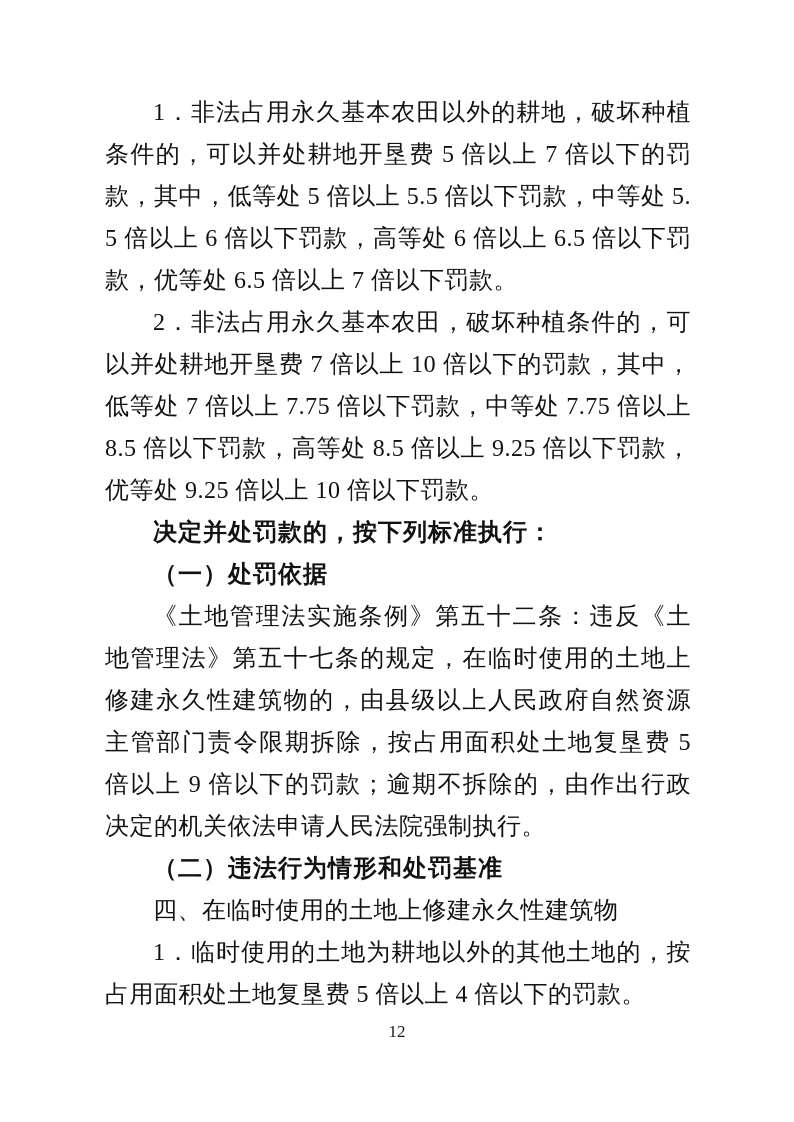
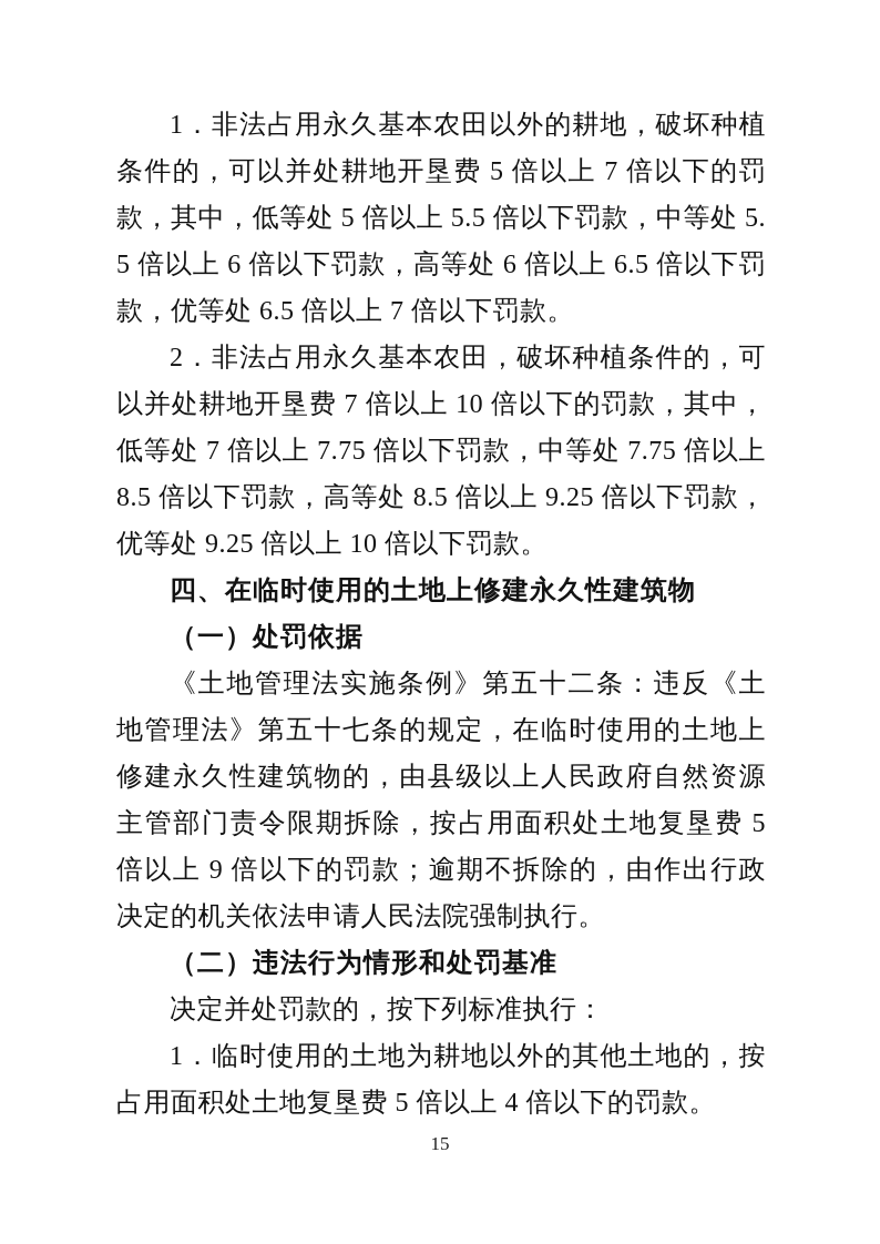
  1．非法占用永久基本农田以外的耕地，破坏种植条件的，可以并处耕地开垦费 5 倍以上 7 倍以下的罚款，其中，低等处 5 倍以上 5.5 倍以下罚款，中等处 5.5 倍以上 6 倍以下罚款，高等处 6 倍以上 6.5 倍以下罚款，优等处 6.5 倍以上 7 倍以下罚款。
  2．非法占用永久基本农田，破坏种植条件的，可以并处耕地开垦费 7 倍以上 10 倍以下的罚款，其中，低等处 7 倍以上 7.75 倍以下罚款，中等处 7.75 倍以上 8.5 倍以下罚款，高等处 8.5 倍以上 9.25 倍以下罚款，优等处 9.25 倍以上 10 倍以下罚款。
- 决定并处罚款的，按下列标准执行：
+ 四、在临时使用的土地上修建永久性建筑物
  （一）处罚依据
  《土地管理法实施条例》第五十二条：违反《土地管理法》第五十七条的规定，在临时使用的土地上修建永久性建筑物的，由县级以上人民政府自然资源主管部门责令限期拆除，按占用面积处土地复垦费 5 倍以上 9 倍以下的罚款；逾期不拆除的，由作出行政决定的机关依法申请人民法院强制执行。
  （二）违法行为情形和处罚基准
- 四、在临时使用的土地上修建永久性建筑物
+ 决定并处罚款的，按下列标准执行：
  1．临时使用的土地为耕地以外的其他土地的，按占用面积处土地复垦费 5 倍以上 4 倍以下的罚款。
- 12
+ 15
